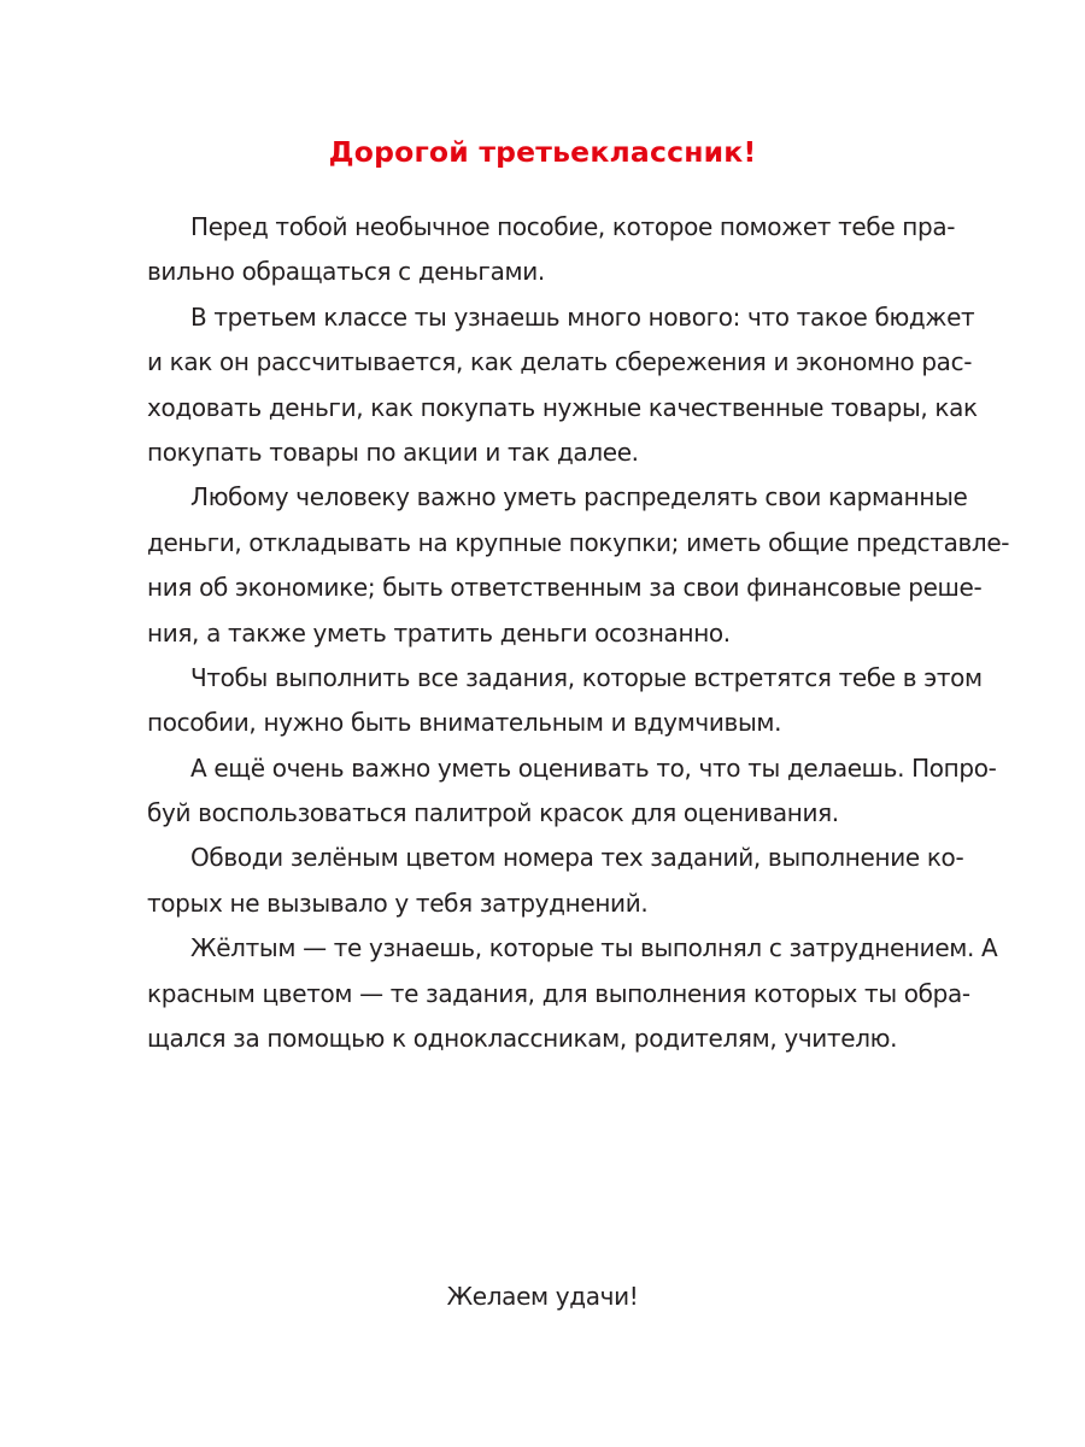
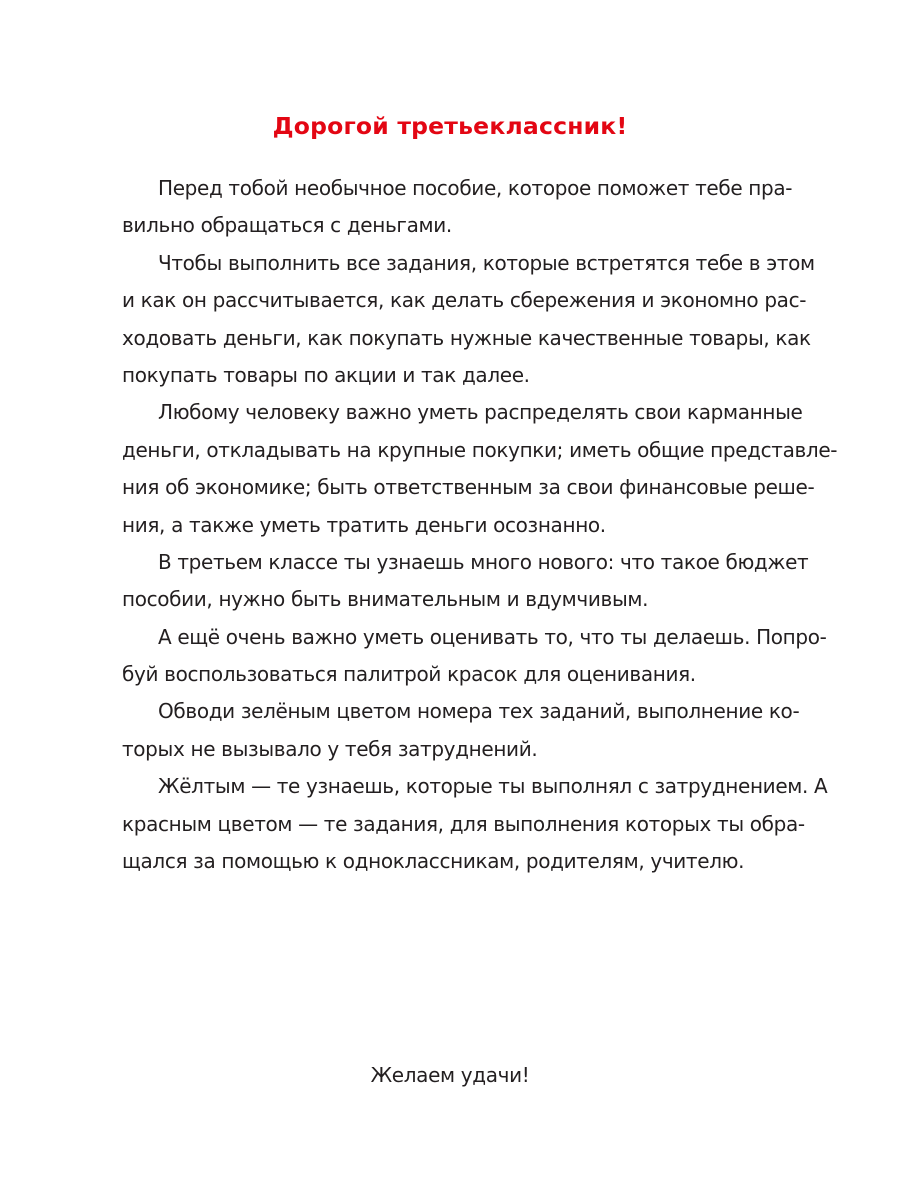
  Дорогой третьеклассник!
  Перед тобой необычное пособие, которое поможет тебе пра-
  вильно обращаться с деньгами.
- В третьем классе ты узнаешь много нового: что такое бюджет
+ Чтобы выполнить все задания, которые встретятся тебе в этом
  и как он рассчитывается, как делать сбережения и экономно рас-
  ходовать деньги, как покупать нужные качественные товары, как
  покупать товары по акции и так далее.
  Любому человеку важно уметь распределять свои карманные
  деньги, откладывать на крупные покупки; иметь общие представле-
  ния об экономике; быть ответственным за свои финансовые реше-
  ния, а также уметь тратить деньги осознанно.
- Чтобы выполнить все задания, которые встретятся тебе в этом
+ В третьем классе ты узнаешь много нового: что такое бюджет
  пособии, нужно быть внимательным и вдумчивым.
  А ещё очень важно уметь оценивать то, что ты делаешь. Попро-
  буй воспользоваться палитрой красок для оценивания.
  Обводи зелёным цветом номера тех заданий, выполнение ко-
  торых не вызывало у тебя затруднений.
  Жёлтым — те узнаешь, которые ты выполнял с затруднением. А
  красным цветом — те задания, для выполнения которых ты обра-
  щался за помощью к одноклассникам, родителям, учителю.
  Желаем удачи!
